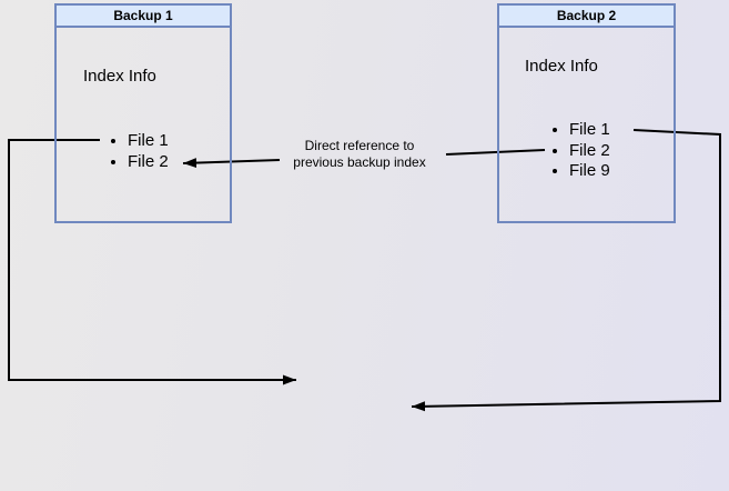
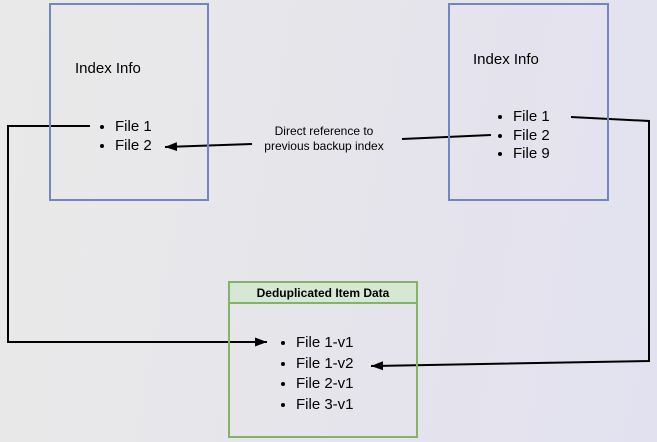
- Backup 1
  Index Info
  File 1
  File 2
- Backup 2
  Index Info
  File 1
  File 2
  File 9
+ Deduplicated Item Data
+ File 1-v1
+ File 1-v2
+ File 2-v1
+ File 3-v1
  Direct reference to
  previous backup index
